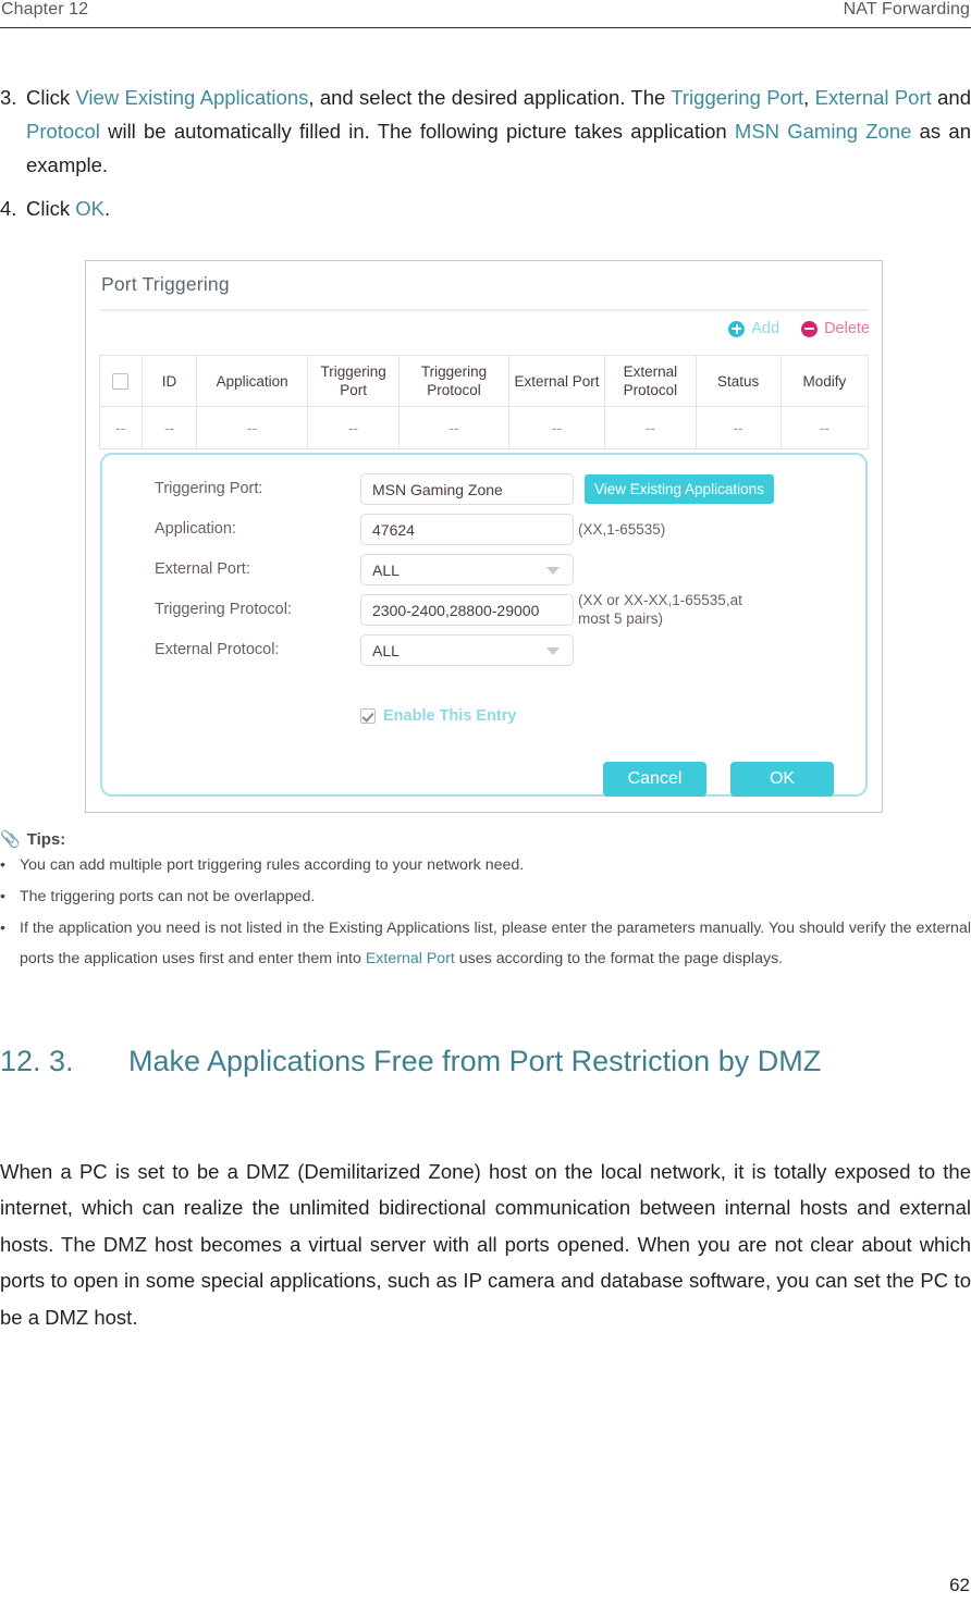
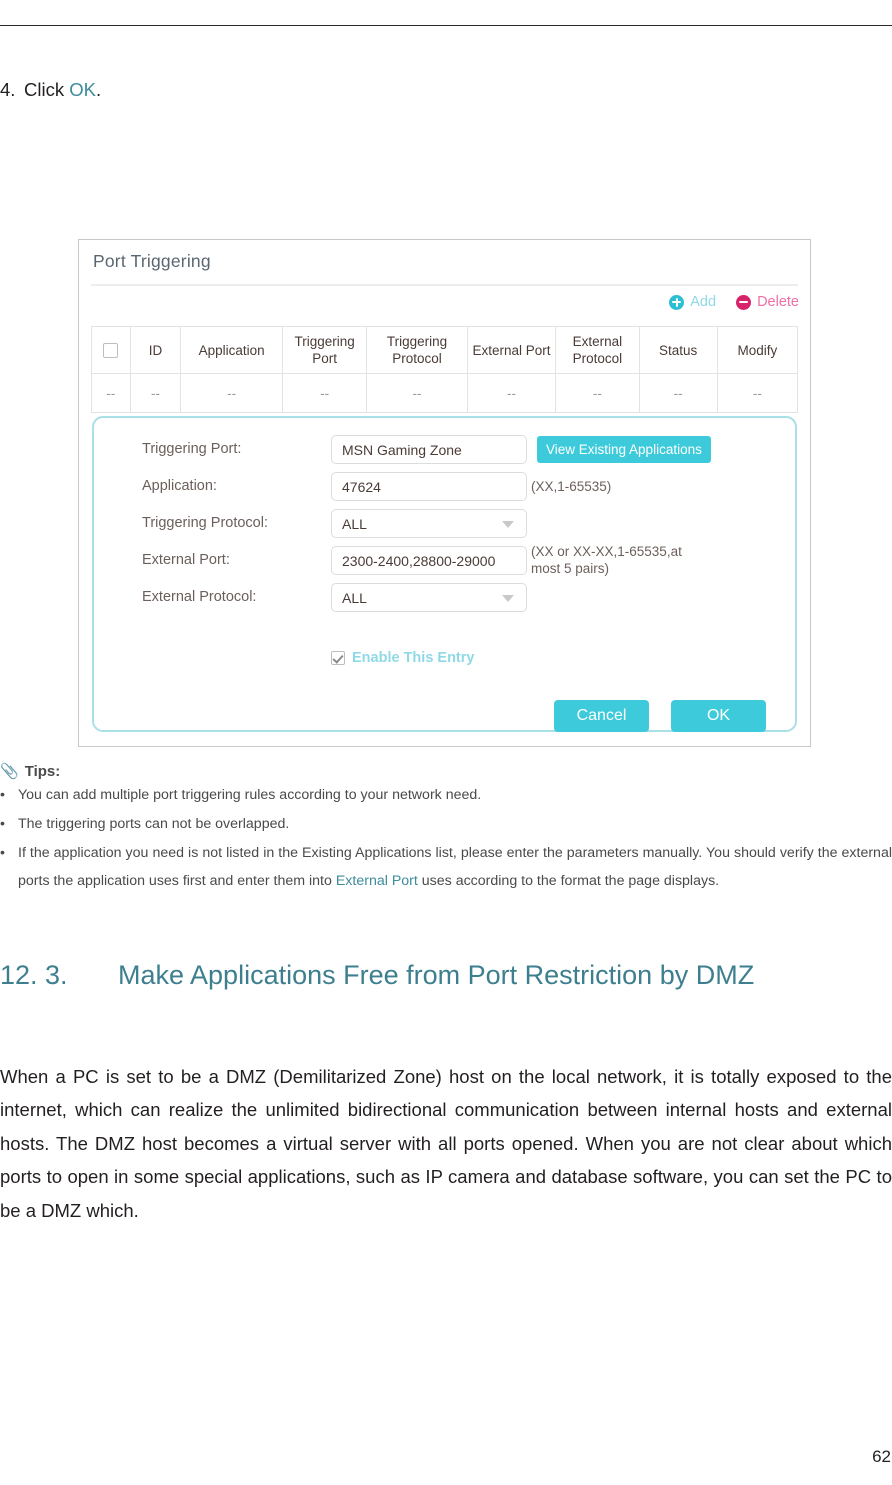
- Chapter 12
- NAT Forwarding
- 3.
- Click View Existing Applications, and select the desired application. The Triggering Port, External Port and Protocol will be automatically filled in. The following picture takes application MSN Gaming Zone as an example.
  4.
  Click OK.
  Port Triggering
  Add
  Delete
  	ID	Application	Triggering Port	Triggering Protocol	External Port	External Protocol	Status	Modify
  --	--	--	--	--	--	--	--	--
  Triggering Port:
  MSN Gaming Zone
  View Existing Applications
  Application:
  47624
  (XX,1-65535)
- External Port:
+ Triggering Protocol:
  ALL
- Triggering Protocol:
+ External Port:
  2300-2400,28800-29000
  (XX or XX-XX,1-65535,at most 5 pairs)
  External Protocol:
  ALL
  Enable This Entry
  Cancel
  OK
  📎
  Tips:
  •
  You can add multiple port triggering rules according to your network need.
  •
  The triggering ports can not be overlapped.
  •
  If the application you need is not listed in the Existing Applications list, please enter the parameters manually. You should verify the external ports the application uses first and enter them into External Port uses according to the format the page displays.
  12. 3.
  Make Applications Free from Port Restriction by DMZ
- When a PC is set to be a DMZ (Demilitarized Zone) host on the local network, it is totally exposed to the internet, which can realize the unlimited bidirectional communication between internal hosts and external hosts. The DMZ host becomes a virtual server with all ports opened. When you are not clear about which ports to open in some special applications, such as IP camera and database software, you can set the PC to be a DMZ host.
+ When a PC is set to be a DMZ (Demilitarized Zone) host on the local network, it is totally exposed to the internet, which can realize the unlimited bidirectional communication between internal hosts and external hosts. The DMZ host becomes a virtual server with all ports opened. When you are not clear about which ports to open in some special applications, such as IP camera and database software, you can set the PC to be a DMZ which.
  62
